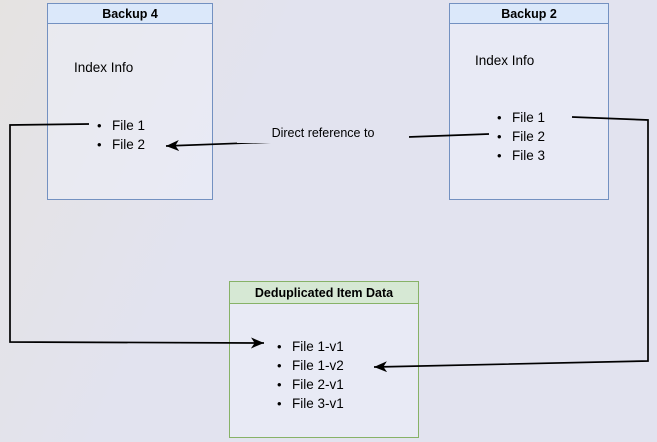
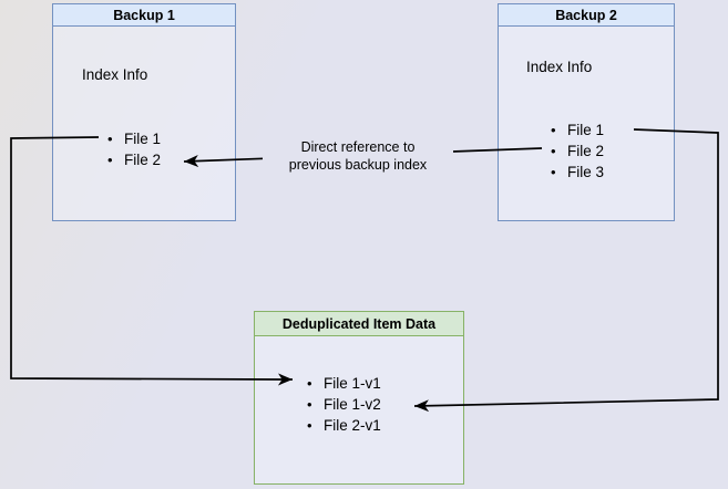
- Backup 4
+ Backup 1
  Index Info
  File 1
  File 2
  Backup 2
  Index Info
  File 1
  File 2
  File 3
  Deduplicated Item Data
  File 1-v1
  File 1-v2
  File 2-v1
- File 3-v1
  Direct reference to
+ previous backup index
